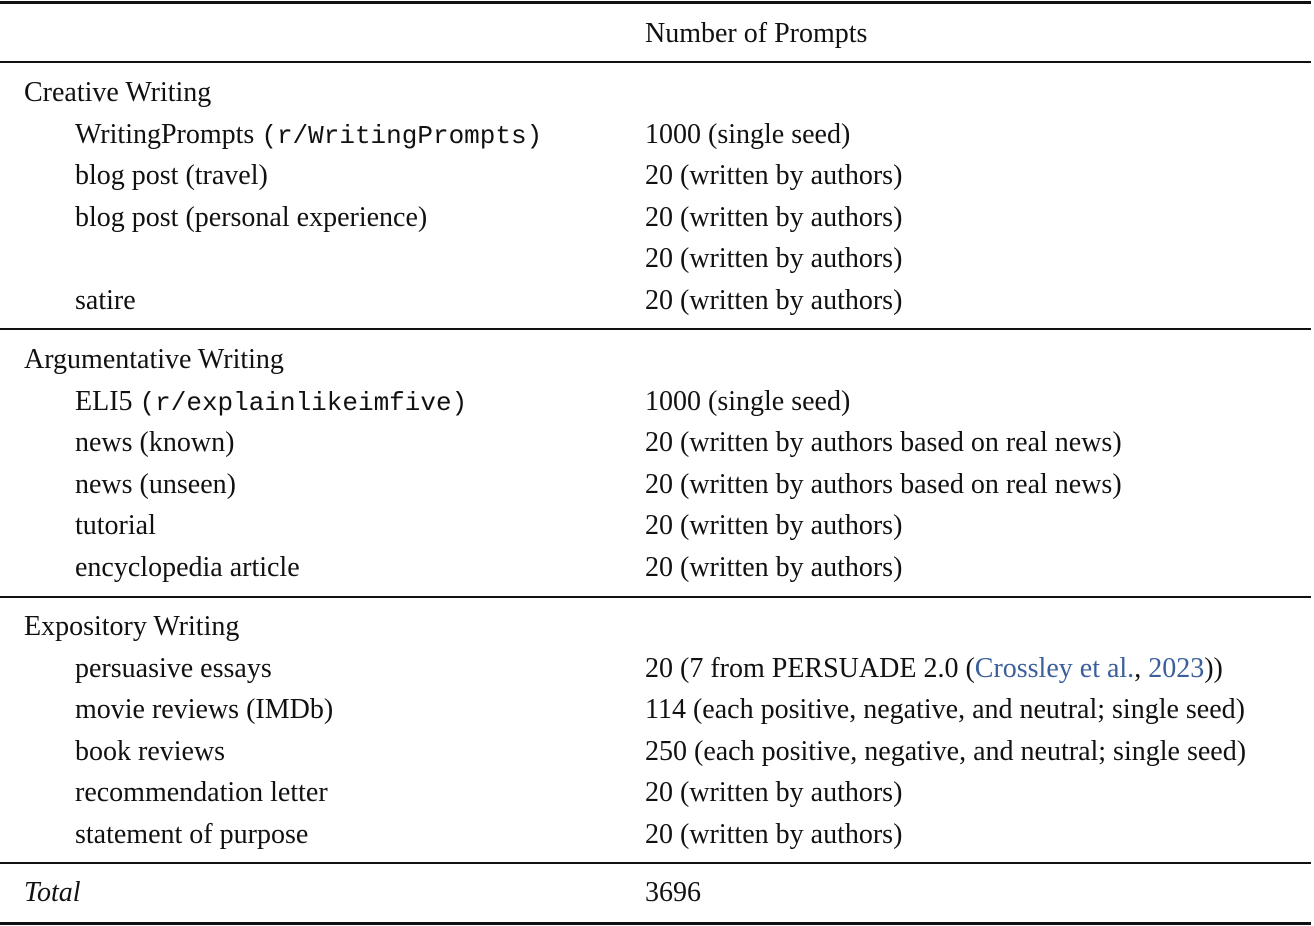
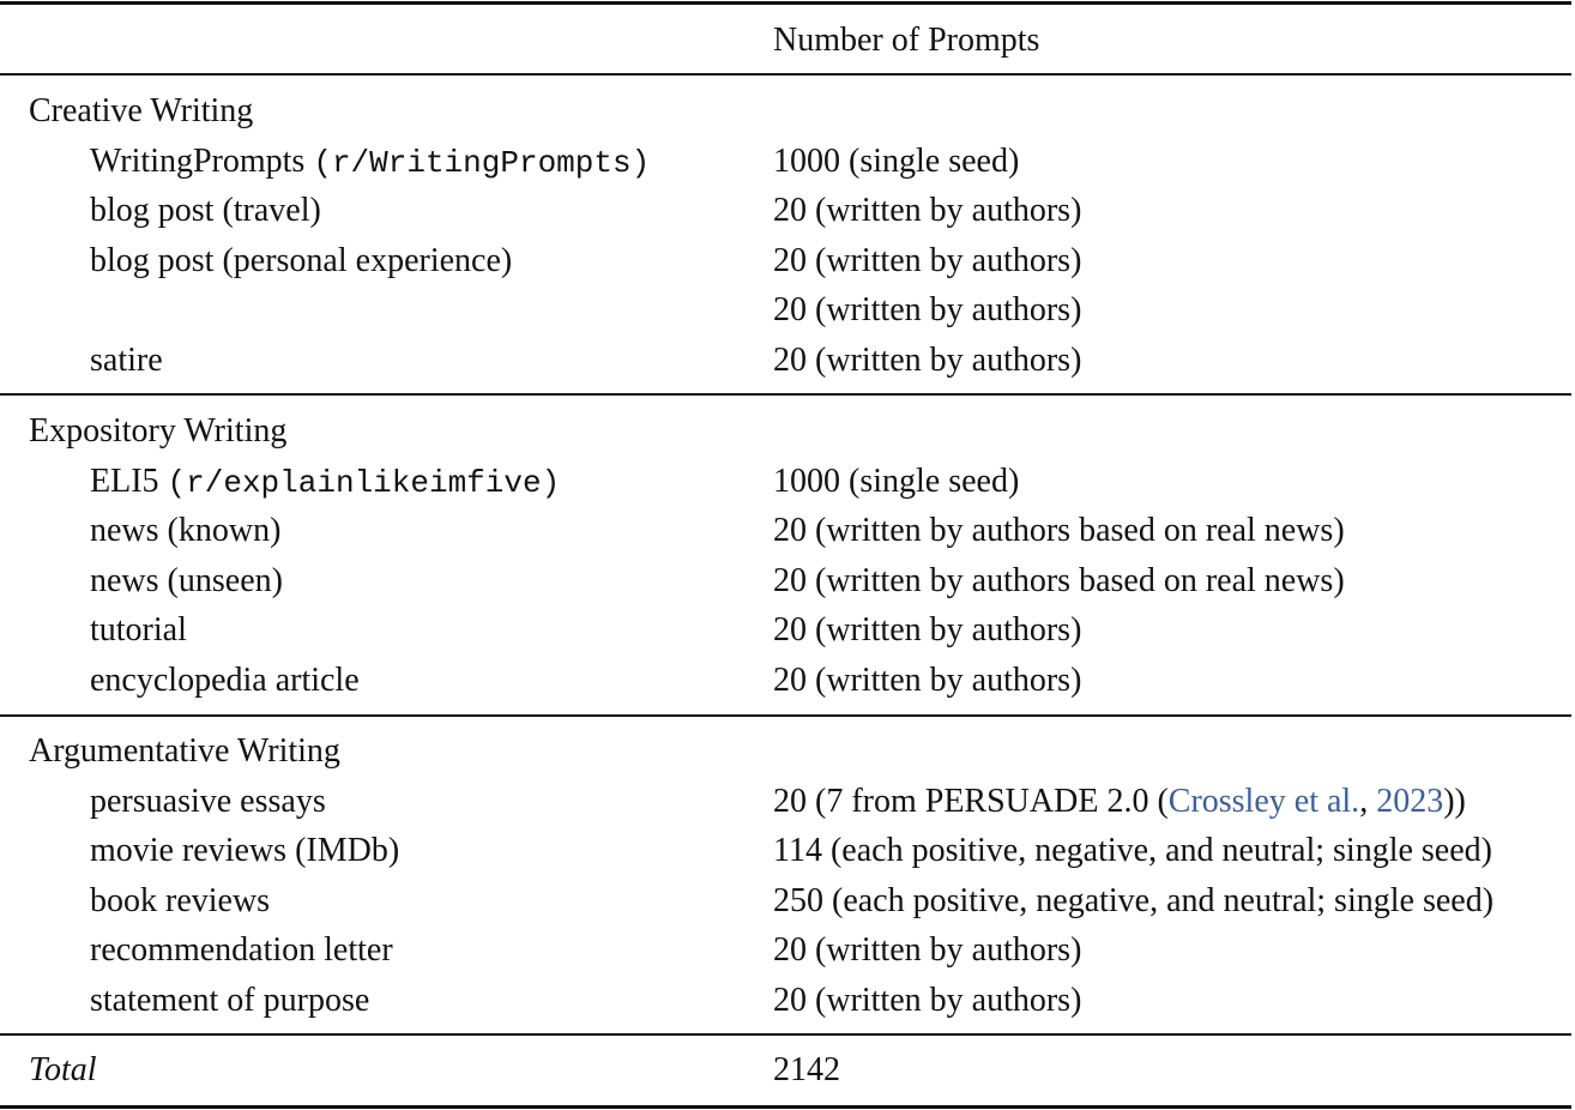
  Number of Prompts
  Creative Writing
  WritingPrompts (r/WritingPrompts)
  1000 (single seed)
  blog post (travel)
  20 (written by authors)
  blog post (personal experience)
  20 (written by authors)
  20 (written by authors)
  satire
  20 (written by authors)
- Argumentative Writing
+ Expository Writing
  ELI5 (r/explainlikeimfive)
  1000 (single seed)
  news (known)
  20 (written by authors based on real news)
  news (unseen)
  20 (written by authors based on real news)
  tutorial
  20 (written by authors)
  encyclopedia article
  20 (written by authors)
- Expository Writing
+ Argumentative Writing
  persuasive essays
  20 (7 from PERSUADE 2.0 (Crossley et al., 2023))
  movie reviews (IMDb)
  114 (each positive, negative, and neutral; single seed)
  book reviews
  250 (each positive, negative, and neutral; single seed)
  recommendation letter
  20 (written by authors)
  statement of purpose
  20 (written by authors)
  Total
- 3696
+ 2142
